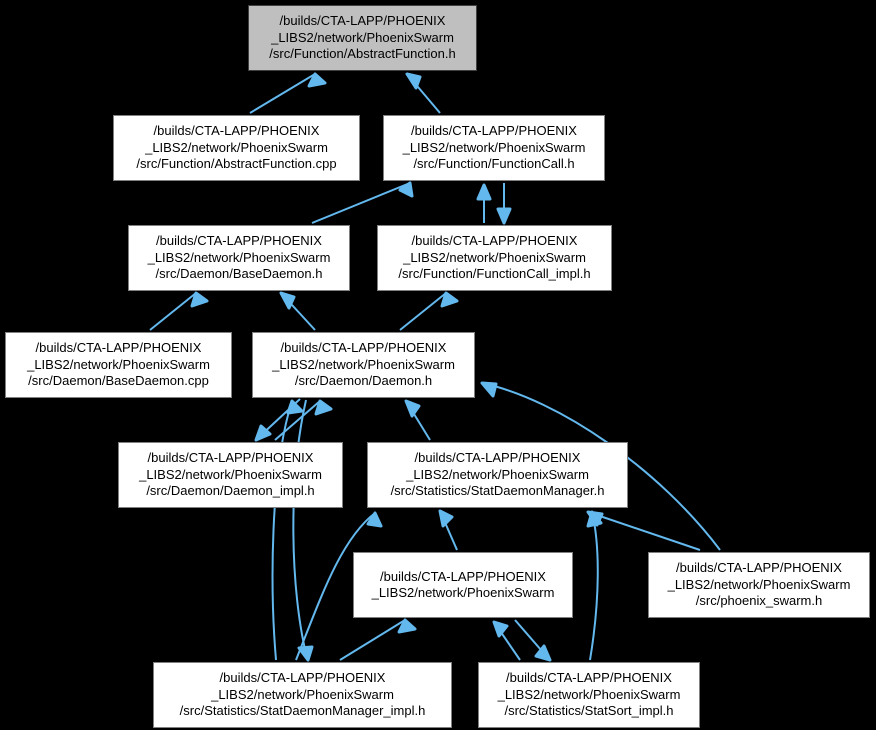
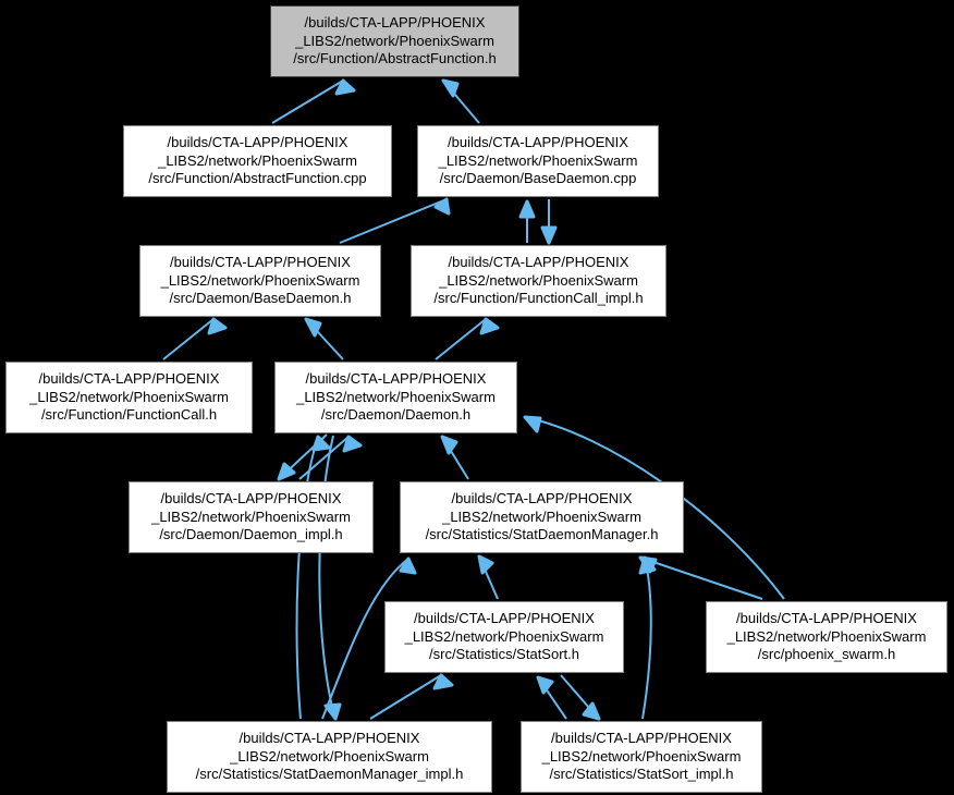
  /builds/CTA-LAPP/PHOENIX
  _LIBS2/network/PhoenixSwarm
  /src/Function/AbstractFunction.h
  /builds/CTA-LAPP/PHOENIX
  _LIBS2/network/PhoenixSwarm
  /src/Function/AbstractFunction.cpp
  /builds/CTA-LAPP/PHOENIX
  _LIBS2/network/PhoenixSwarm
- /src/Function/FunctionCall.h
+ /src/Daemon/BaseDaemon.cpp
  /builds/CTA-LAPP/PHOENIX
  _LIBS2/network/PhoenixSwarm
  /src/Daemon/BaseDaemon.h
  /builds/CTA-LAPP/PHOENIX
  _LIBS2/network/PhoenixSwarm
  /src/Function/FunctionCall_impl.h
  /builds/CTA-LAPP/PHOENIX
  _LIBS2/network/PhoenixSwarm
- /src/Daemon/BaseDaemon.cpp
+ /src/Function/FunctionCall.h
  /builds/CTA-LAPP/PHOENIX
  _LIBS2/network/PhoenixSwarm
  /src/Daemon/Daemon.h
  /builds/CTA-LAPP/PHOENIX
  _LIBS2/network/PhoenixSwarm
  /src/Daemon/Daemon_impl.h
  /builds/CTA-LAPP/PHOENIX
  _LIBS2/network/PhoenixSwarm
  /src/Statistics/StatDaemonManager.h
  /builds/CTA-LAPP/PHOENIX
  _LIBS2/network/PhoenixSwarm
+ /src/Statistics/StatSort.h
  /builds/CTA-LAPP/PHOENIX
  _LIBS2/network/PhoenixSwarm
  /src/phoenix_swarm.h
  /builds/CTA-LAPP/PHOENIX
  _LIBS2/network/PhoenixSwarm
  /src/Statistics/StatDaemonManager_impl.h
  /builds/CTA-LAPP/PHOENIX
  _LIBS2/network/PhoenixSwarm
  /src/Statistics/StatSort_impl.h
